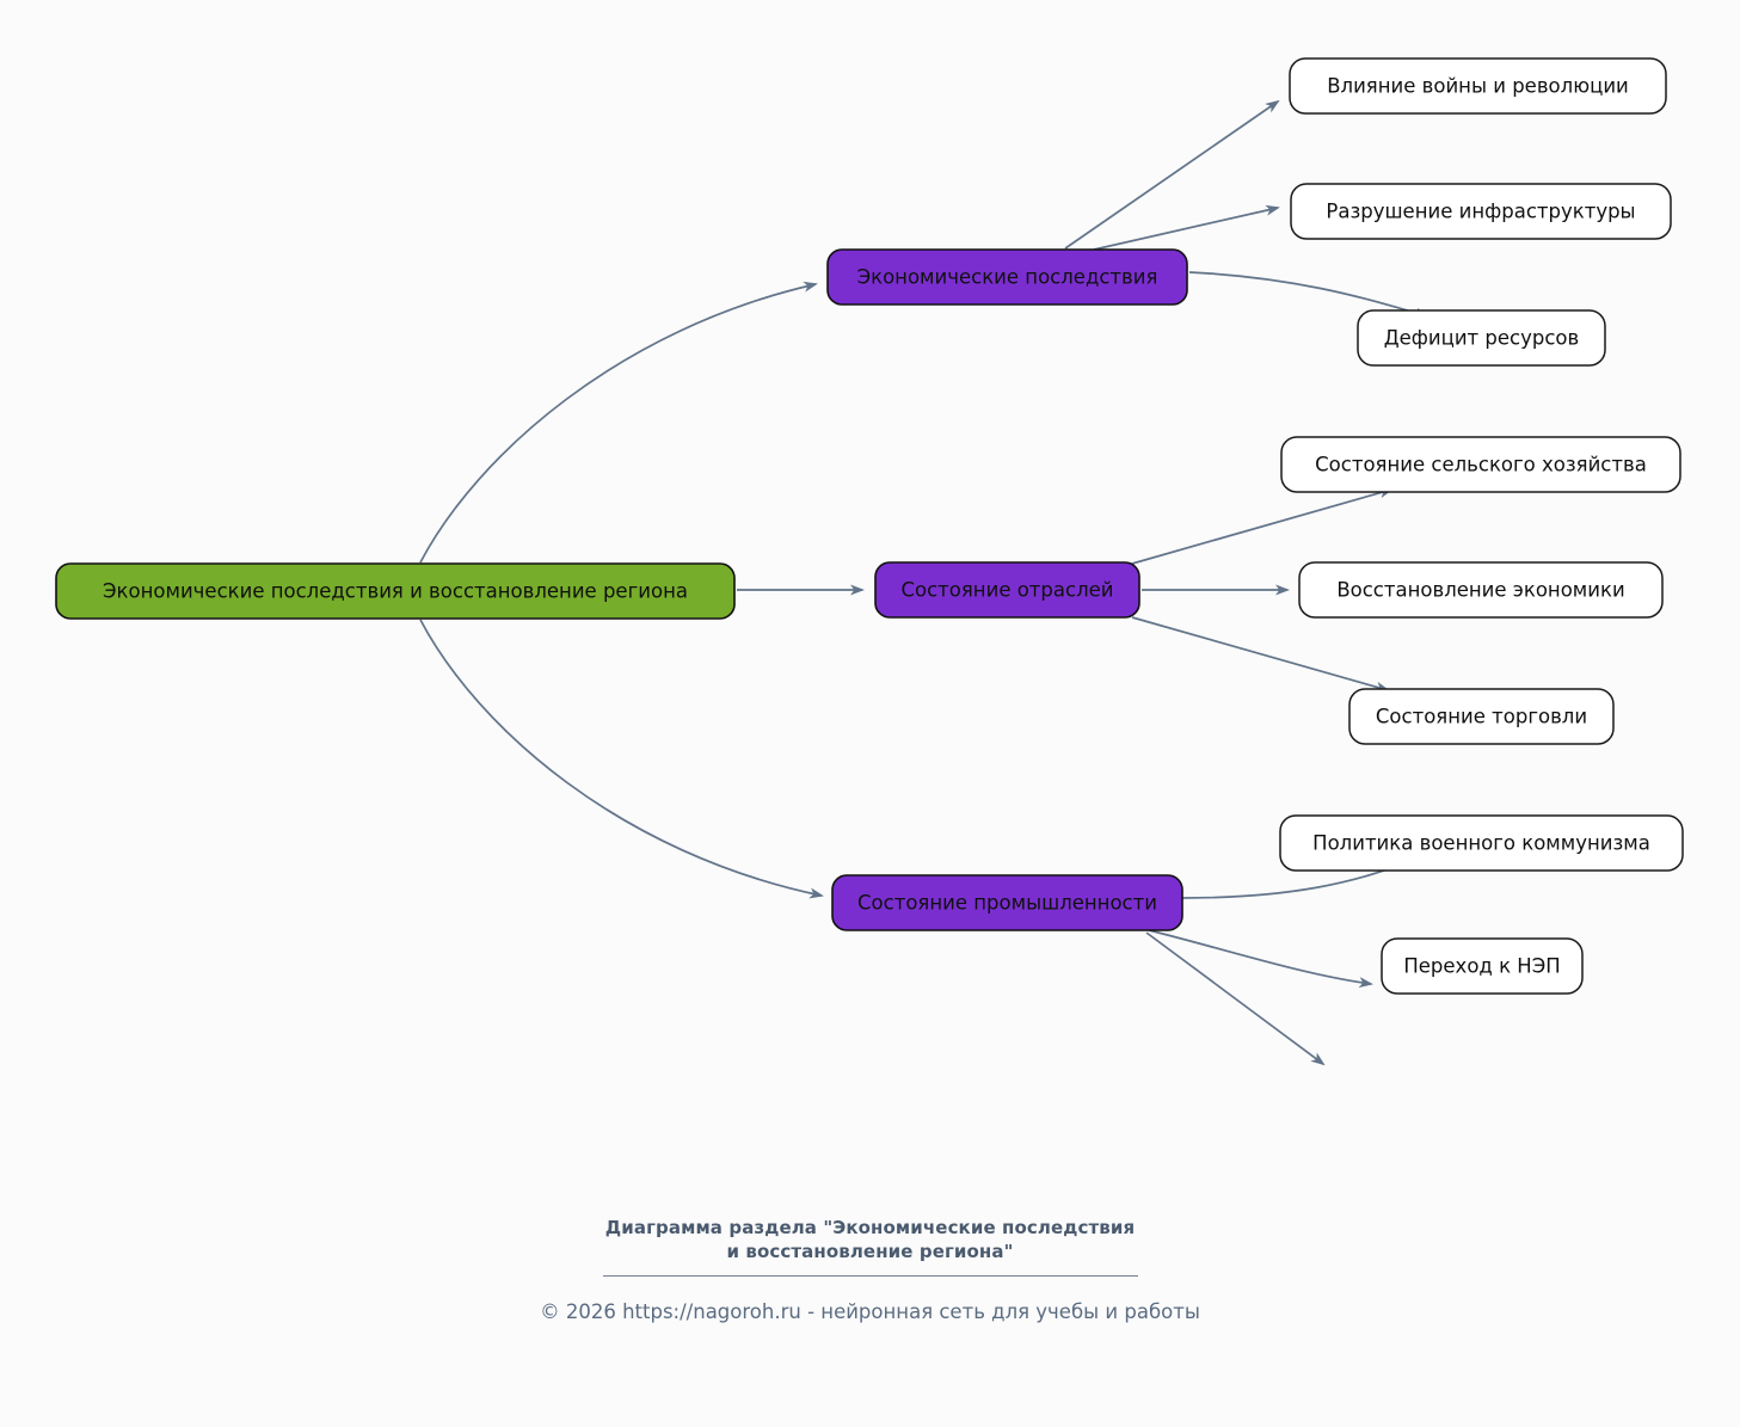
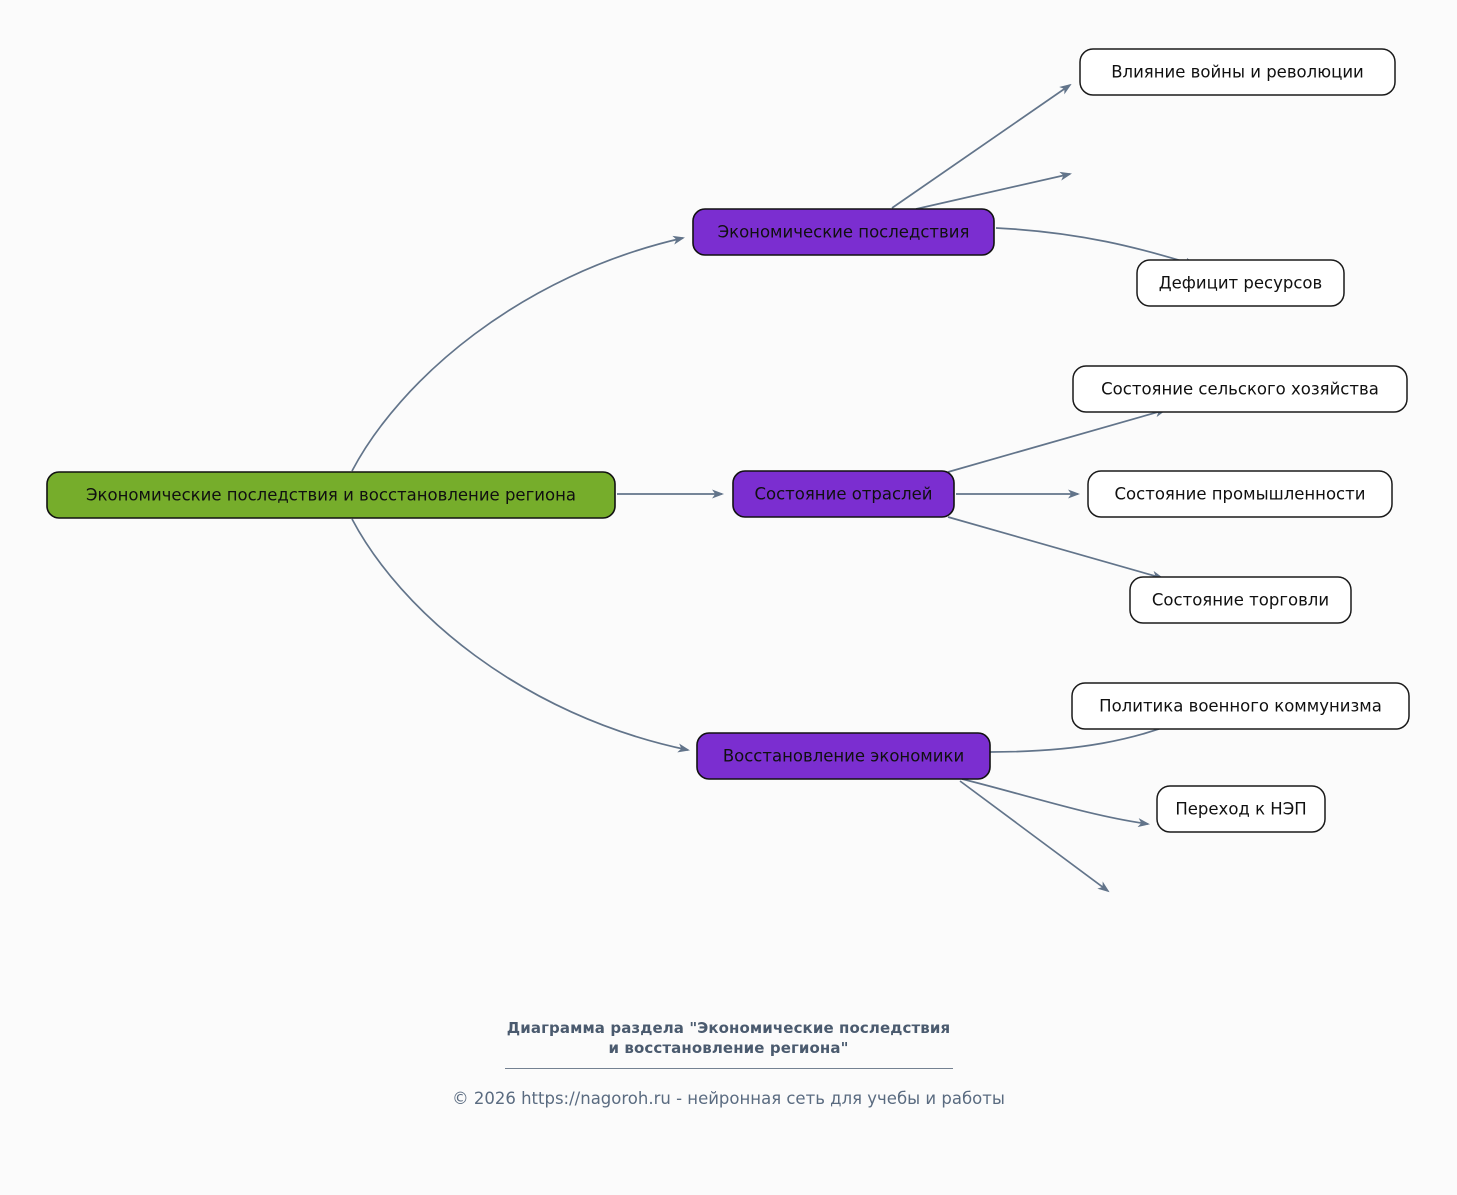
  Экономические последствия и восстановление региона
  Экономические последствия
  Состояние отраслей
- Состояние промышленности
+ Восстановление экономики
  Влияние войны и революции
- Разрушение инфраструктуры
  Дефицит ресурсов
  Состояние сельского хозяйства
- Восстановление экономики
+ Состояние промышленности
  Состояние торговли
  Политика военного коммунизма
  Переход к НЭП
  Диаграмма раздела "Экономические последствия
  и восстановление региона"
  © 2026 https://nagoroh.ru - нейронная сеть для учебы и работы
